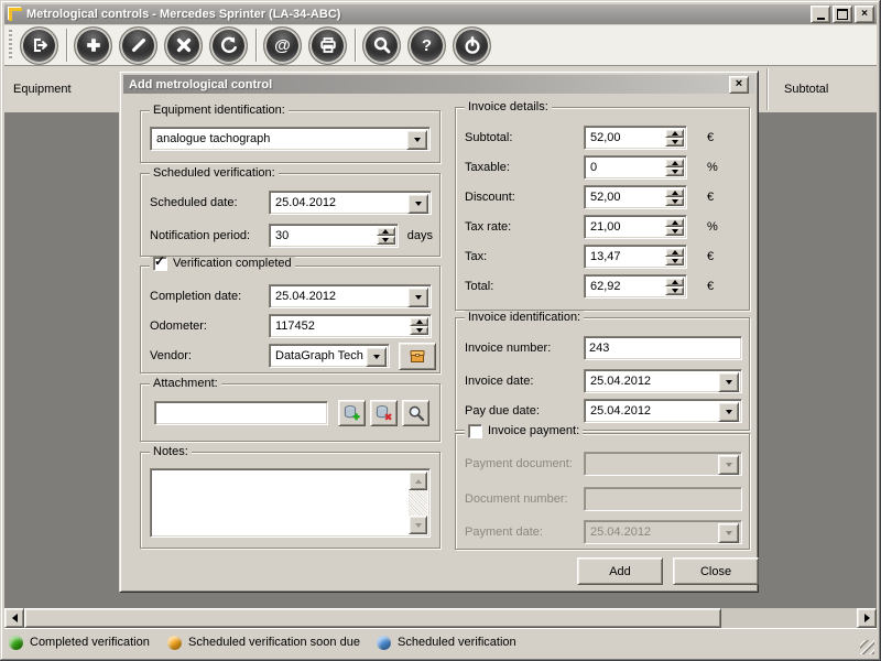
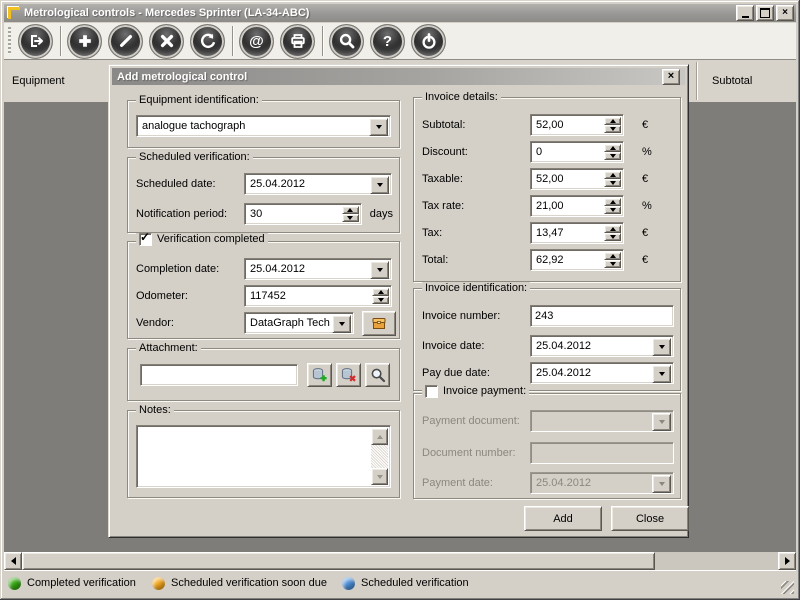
  Metrological controls - Mercedes Sprinter (LA-34-ABC)
  ×
  @
  ?
  Equipment
  Subtotal
  Completed verification
  Scheduled verification soon due
  Scheduled verification
  Add metrological control
  ×
  Equipment identification:
  analogue tachograph
  Scheduled verification:
  Scheduled date:
  25.04.2012
  Notification period:
  30
  days
  Verification completed
  Completion date:
  25.04.2012
  Odometer:
  117452
  Vendor:
  DataGraph Tech
  Attachment:
  Notes:
  Invoice details:
  Subtotal:
  52,00
  €
- Taxable:
+ Discount:
  0
  %
- Discount:
+ Taxable:
  52,00
  €
  Tax rate:
  21,00
  %
  Tax:
  13,47
  €
  Total:
  62,92
  €
  Invoice identification:
  Invoice number:
  243
  Invoice date:
  25.04.2012
  Pay due date:
  25.04.2012
  Invoice payment:
  Payment document:
  Document number:
  Payment date:
  25.04.2012
  Add
  Close
